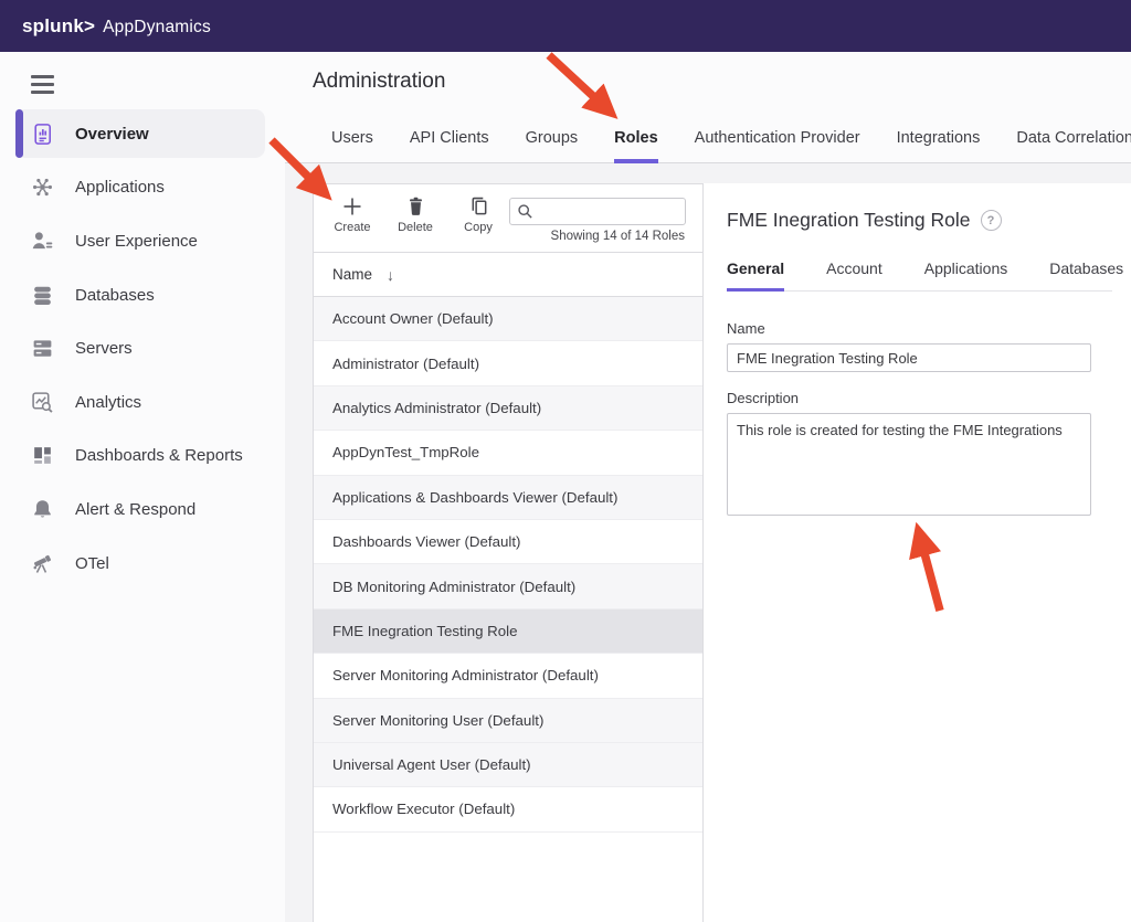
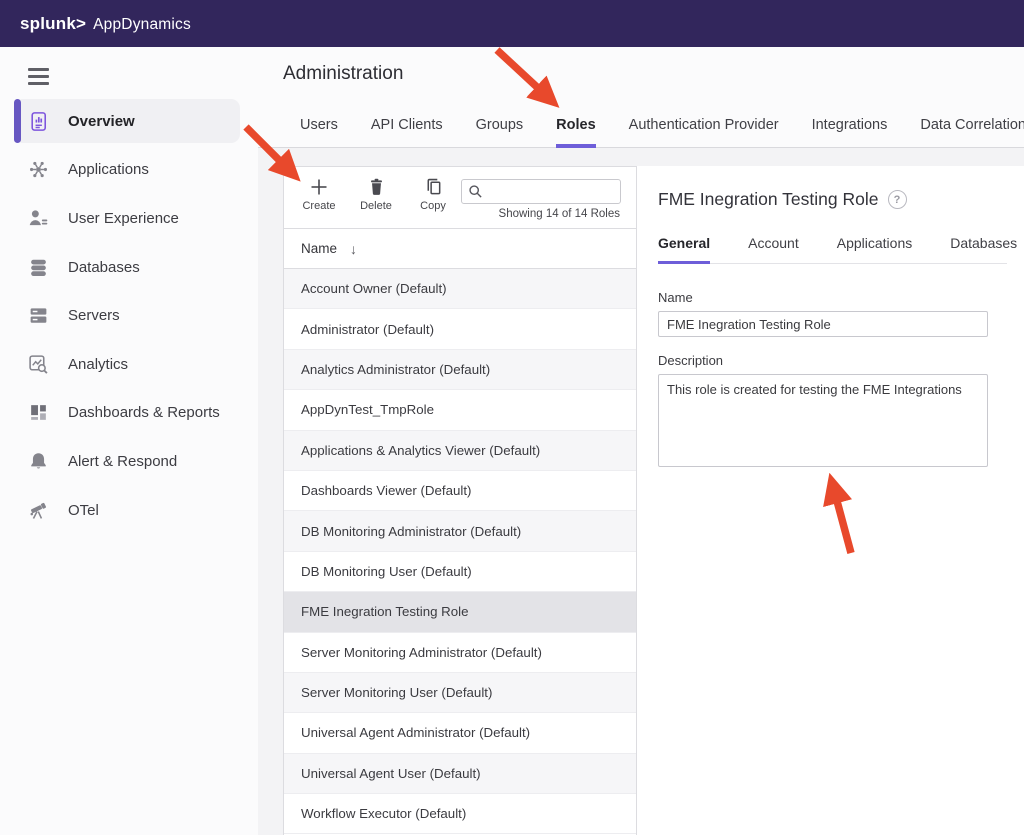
  splunk>
  AppDynamics
  Overview
  Applications
  User Experience
  Databases
  Servers
  Analytics
  Dashboards & Reports
  Alert & Respond
  OTel
  Administration
  Users
  API Clients
  Groups
  Roles
  Authentication Provider
  Integrations
  Data Correlation
  Create
  Delete
  Copy
  Showing 14 of 14 Roles
  Name
  ↓
  Account Owner (Default)
  Administrator (Default)
  Analytics Administrator (Default)
  AppDynTest_TmpRole
- Applications & Dashboards Viewer (Default)
+ Applications & Analytics Viewer (Default)
  Dashboards Viewer (Default)
  DB Monitoring Administrator (Default)
+ DB Monitoring User (Default)
  FME Inegration Testing Role
  Server Monitoring Administrator (Default)
  Server Monitoring User (Default)
+ Universal Agent Administrator (Default)
  Universal Agent User (Default)
  Workflow Executor (Default)
  FME Inegration Testing Role
  ?
  General
  Account
  Applications
  Databases
  Name
  FME Inegration Testing Role
  Description
  This role is created for testing the FME Integrations
